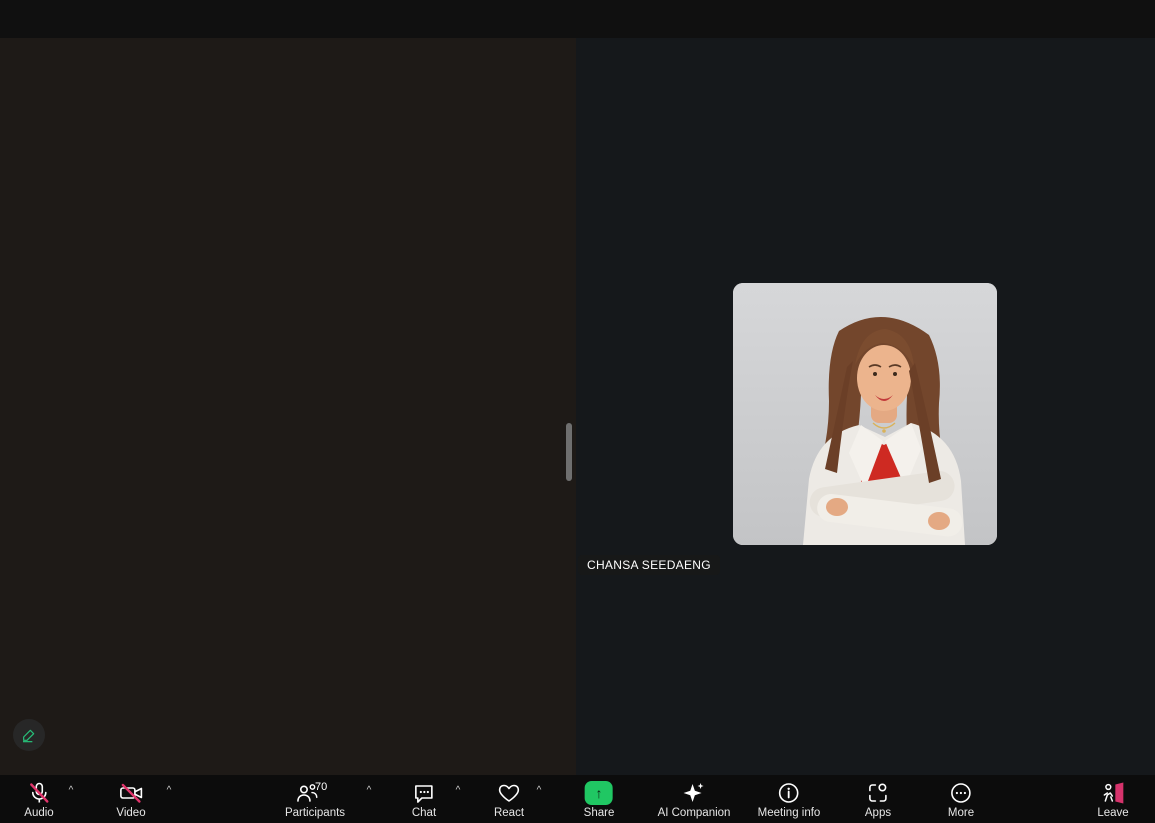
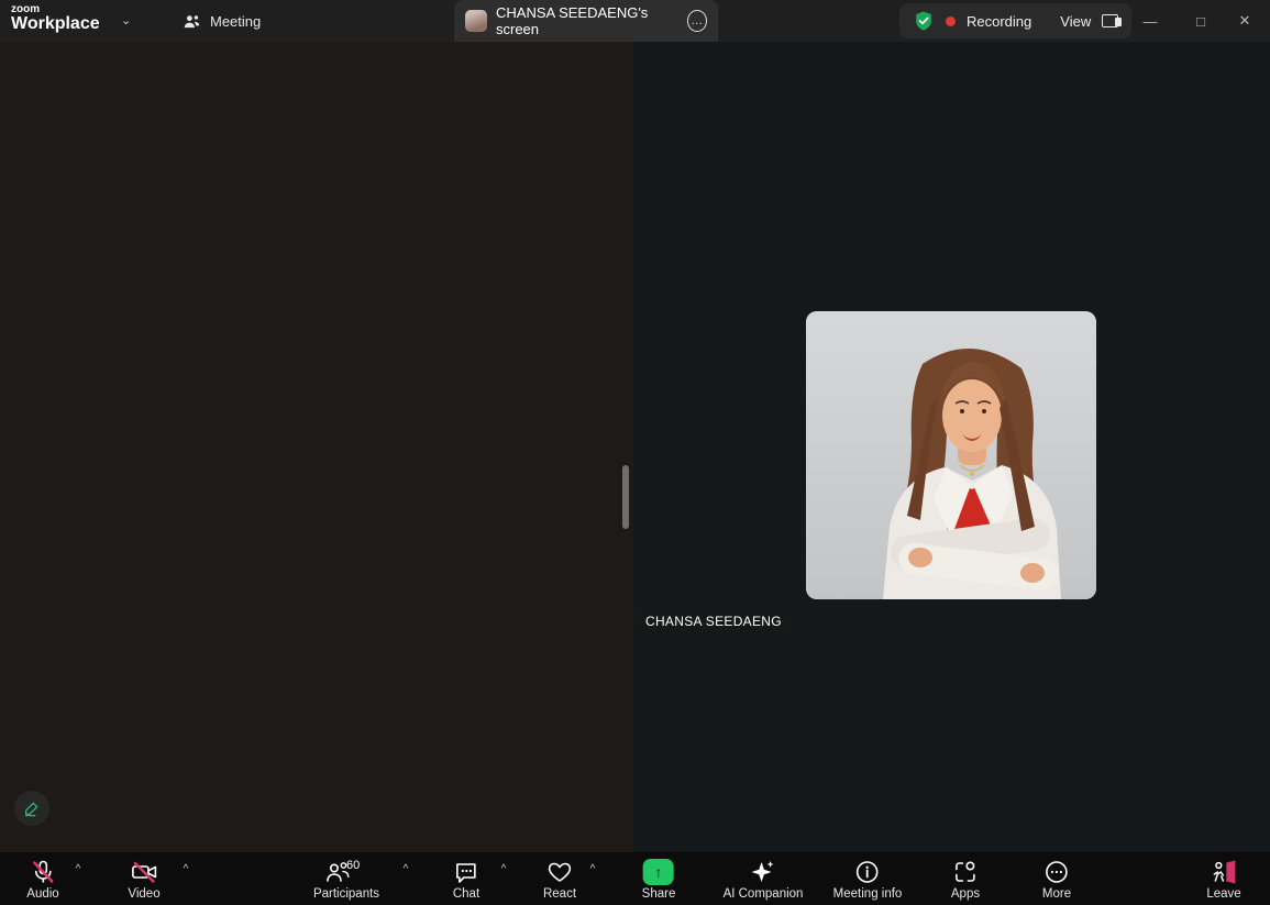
+ zoom
+ Workplace
+ ⌄
+ Meeting
+ CHANSA SEEDAENG's screen
+ …
+ Recording
+ View
+ —
+ □
+ ✕
  CHANSA SEEDAENG
  Audio
  ^
  Video
  ^
- 70
+ 60
  Participants
  ^
  Chat
  ^
  React
  ^
  ↑
  Share
  AI Companion
  Meeting info
  Apps
  More
  Leave
